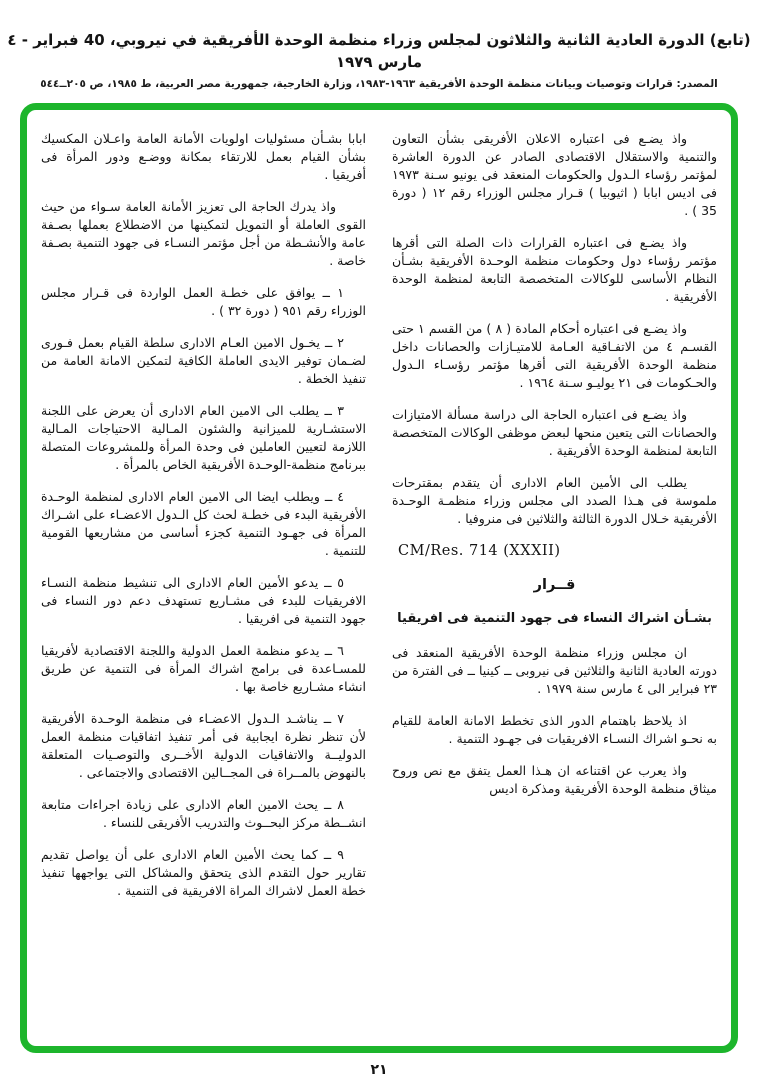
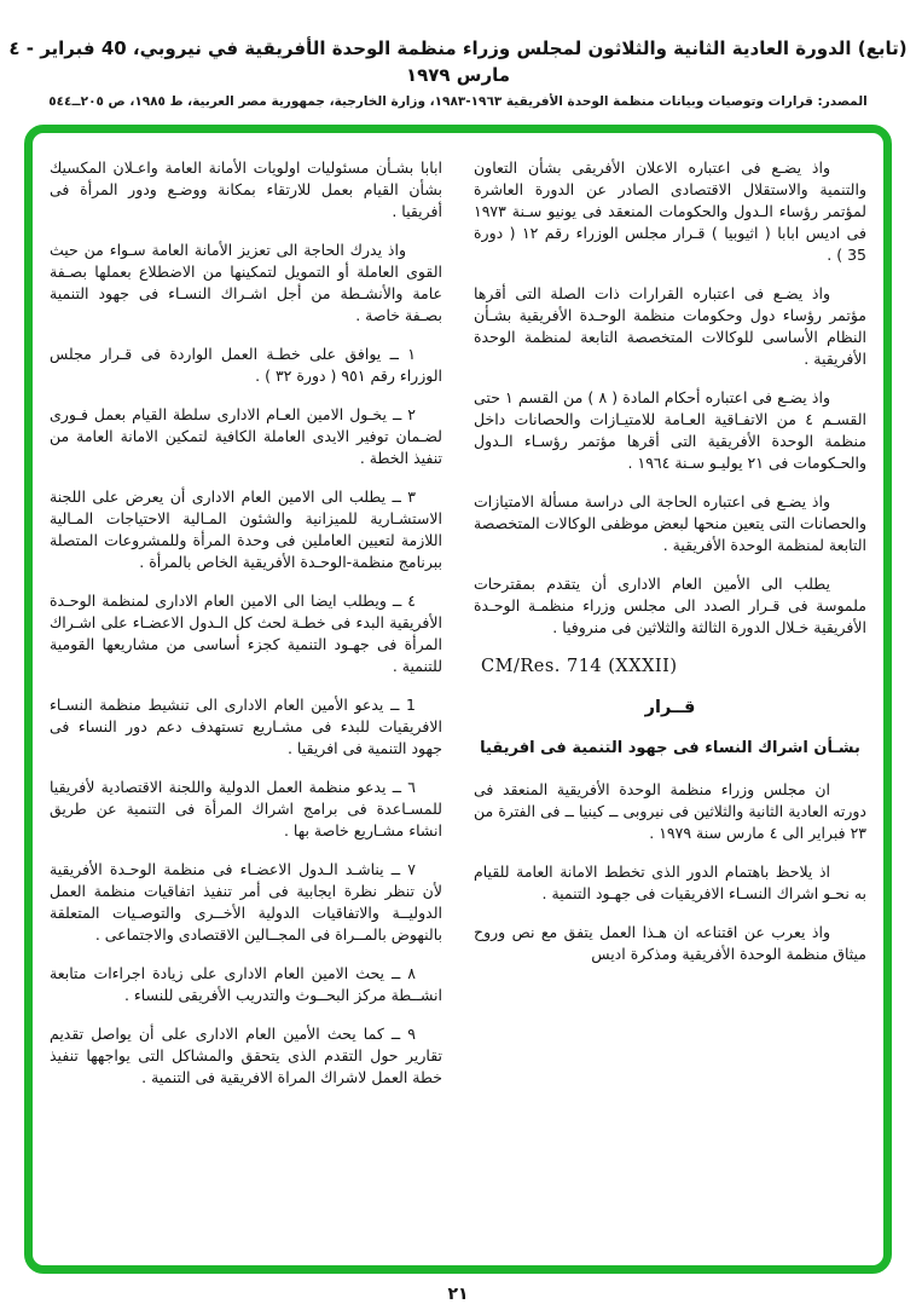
  (تابع) الدورة العادية الثانية والثلاثون لمجلس وزراء منظمة الوحدة الأفريقية في نيروبي، 40 فبراير - ٤ مارس ١٩٧٩
  المصدر: قرارات وتوصيات وبيانات منظمة الوحدة الأفريقية ١٩٦٣-١٩٨٣، وزارة الخارجية، جمهورية مصر العربية، ط ١٩٨٥، ص ٢٠٥ــ٥٤٤
  واذ يضـع فى اعتباره الاعلان الأفريقى بشأن التعاون والتنمية والاستقلال الاقتصادى الصادر عن الدورة العاشرة لمؤتمر رؤساء الـدول والحكومات المنعقد فى يونيو سـنة ١٩٧٣ فى اديس ابابا ( اثيوبيا ) قـرار مجلس الوزراء رقم ١٢ ( دورة 35 ) .
  واذ يضـع فى اعتباره القرارات ذات الصلة التى أقرها مؤتمر رؤساء دول وحكومات منظمة الوحـدة الأفريقية بشـأن النظام الأساسى للوكالات المتخصصة التابعة لمنظمة الوحدة الأفريقية .
  واذ يضـع فى اعتباره أحكام المادة ( ٨ ) من القسم ١ حتى القسـم ٤ من الاتفـاقية العـامة للامتيـازات والحصانات داخل منظمة الوحدة الأفريقية التى أقرها مؤتمر رؤسـاء الـدول والحـكومات فى ٢١ يوليـو سـنة ١٩٦٤ .
  واذ يضـع فى اعتباره الحاجة الى دراسة مسألة الامتيازات والحصانات التى يتعين منحها لبعض موظفى الوكالات المتخصصة التابعة لمنظمة الوحدة الأفريقية .
- يطلب الى الأمين العام الادارى أن يتقدم بمقترحات ملموسة فى هـذا الصدد الى مجلس وزراء منظمـة الوحـدة الأفريقية خـلال الدورة الثالثة والثلاثين فى منروفيا .
+ يطلب الى الأمين العام الادارى أن يتقدم بمقترحات ملموسة فى قـرار الصدد الى مجلس وزراء منظمـة الوحـدة الأفريقية خـلال الدورة الثالثة والثلاثين فى منروفيا .
  CM/Res. 714 (XXXII)
  قــرار
  بشـأن اشراك النساء فى جهود التنمية فى افريقيا
  ان مجلس وزراء منظمة الوحدة الأفريقية المنعقد فى دورته العادية الثانية والثلاثين فى نيروبى ــ كينيا ــ فى الفترة من ٢٣ فبراير الى ٤ مارس سنة ١٩٧٩ .
  اذ يلاحظ باهتمام الدور الذى تخطط الامانة العامة للقيام به نحـو اشراك النسـاء الافريقيات فى جهـود التنمية .
  واذ يعرب عن اقتناعه ان هـذا العمل يتفق مع نص وروح ميثاق منظمة الوحدة الأفريقية ومذكرة اديس
  ابابا بشـأن مسئوليات اولويات الأمانة العامة واعـلان المكسيك بشأن القيام بعمل للارتقاء بمكانة ووضـع ودور المرأة فى أفريقيا .
- واذ يدرك الحاجة الى تعزيز الأمانة العامة سـواء من حيث القوى العاملة أو التمويل لتمكينها من الاضطلاع بعملها بصـفة عامة والأنشـطة من أجل مؤتمر النسـاء فى جهود التنمية بصـفة خاصة .
+ واذ يدرك الحاجة الى تعزيز الأمانة العامة سـواء من حيث القوى العاملة أو التمويل لتمكينها من الاضطلاع بعملها بصـفة عامة والأنشـطة من أجل اشـراك النسـاء فى جهود التنمية بصـفة خاصة .
  ١ ــ يوافق على خطـة العمل الواردة فى قـرار مجلس الوزراء رقم ٩٥١ ( دورة ٣٢ ) .
  ٢ ــ يخـول الامين العـام الادارى سلطة القيام بعمل فـورى لضـمان توفير الايدى العاملة الكافية لتمكين الامانة العامة من تنفيذ الخطة .
  ٣ ــ يطلب الى الامين العام الادارى أن يعرض على اللجنة الاستشـارية للميزانية والشئون المـالية الاحتياجات المـالية اللازمة لتعيين العاملين فى وحدة المرأة وللمشروعات المتصلة ببرنامج منظمة-الوحـدة الأفريقية الخاص بالمرأة .
  ٤ ــ ويطلب ايضا الى الامين العام الادارى لمنظمة الوحـدة الأفريقية البدء فى خطـة لحث كل الـدول الاعضـاء على اشـراك المرأة فى جهـود التنمية كجزء أساسى من مشاريعها القومية للتنمية .
- ٥ ــ يدعو الأمين العام الادارى الى تنشيط منظمة النسـاء الافريقيات للبدء فى مشـاريع تستهدف دعم دور النساء فى جهود التنمية فى افريقيا .
+ 1 ــ يدعو الأمين العام الادارى الى تنشيط منظمة النسـاء الافريقيات للبدء فى مشـاريع تستهدف دعم دور النساء فى جهود التنمية فى افريقيا .
  ٦ ــ يدعو منظمة العمل الدولية واللجنة الاقتصادية لأفريقيا للمسـاعدة فى برامج اشراك المرأة فى التنمية عن طريق انشاء مشـاريع خاصة بها .
  ٧ ــ يناشـد الـدول الاعضـاء فى منظمة الوحـدة الأفريقية لأن تنظر نظرة ايجابية فى أمر تنفيذ اتفاقيات منظمة العمل الدوليــة والاتفاقيات الدولية الأخــرى والتوصـيات المتعلقة بالنهوض بالمــراة فى المجــالين الاقتصادى والاجتماعى .
  ٨ ــ يحث الامين العام الادارى على زيادة اجراءات متابعة انشــطة مركز البحــوث والتدريب الأفريقى للنساء .
  ٩ ــ كما يحث الأمين العام الادارى على أن يواصل تقديم تقارير حول التقدم الذى يتحقق والمشاكل التى يواجهها تنفيذ خطة العمل لاشراك المراة الافريقية فى التنمية .
  ٢١
